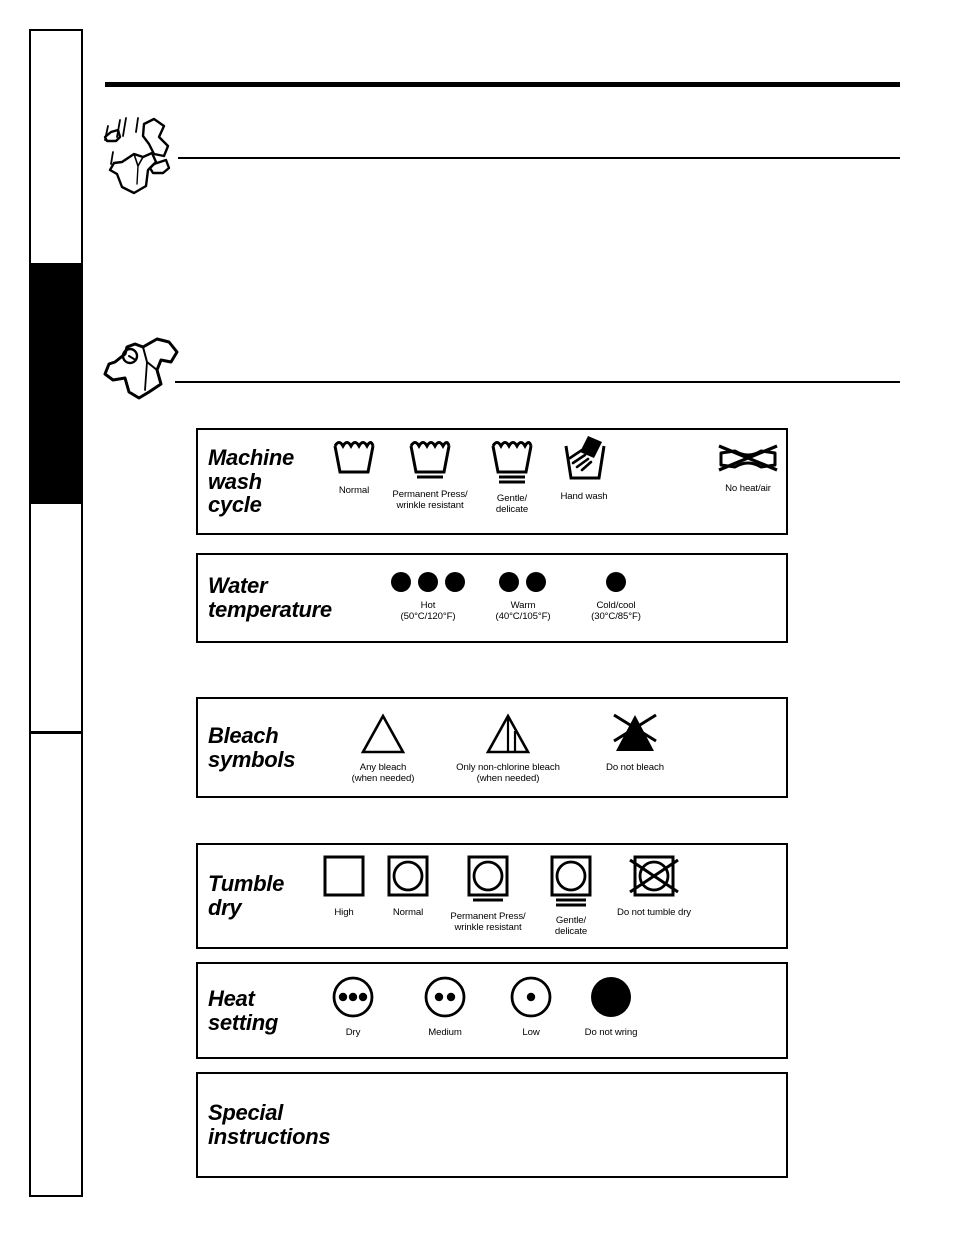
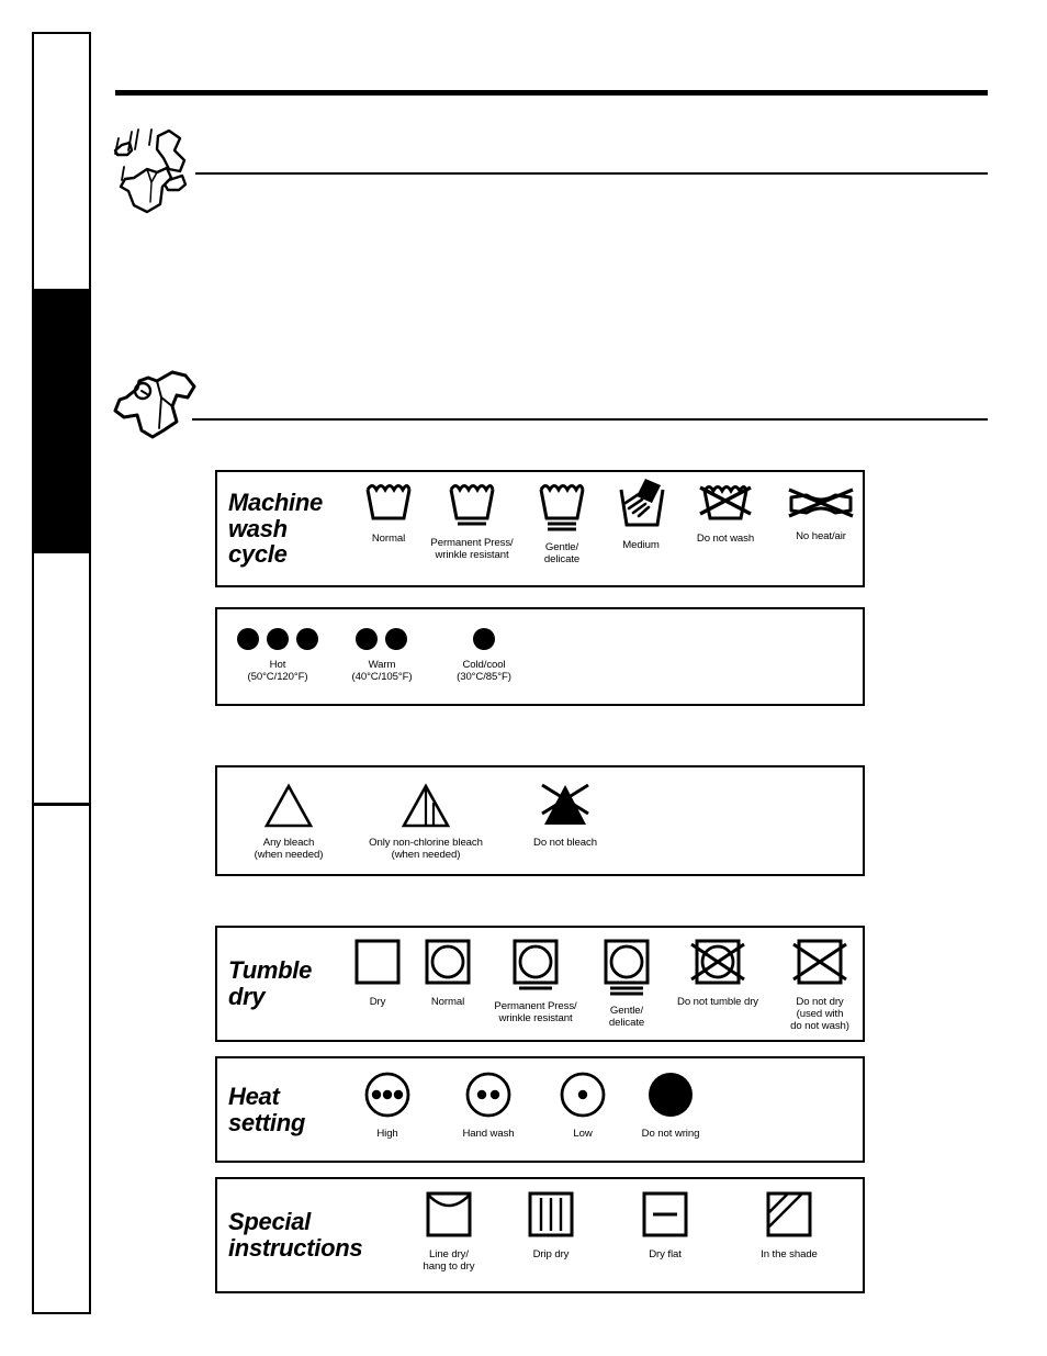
  Machine
  wash
  cycle
  Normal
  Permanent Press/
  wrinkle resistant
  Gentle/
  delicate
- Hand wash
+ Medium
+ Do not wash
  No heat/air
- Water
- temperature
  Hot
  (50°C/120°F)
  Warm
  (40°C/105°F)
  Cold/cool
  (30°C/85°F)
- Bleach
- symbols
  Any bleach
  (when needed)
  Only non-chlorine bleach
  (when needed)
  Do not bleach
  Tumble
  dry
- High
+ Dry
  Normal
  Permanent Press/
  wrinkle resistant
  Gentle/
  delicate
  Do not tumble dry
+ Do not dry
+ (used with
+ do not wash)
  Heat
  setting
- Dry
+ High
- Medium
+ Hand wash
  Low
  Do not wring
  Special
  instructions
+ Line dry/
+ hang to dry
+ Drip dry
+ Dry flat
+ In the shade
